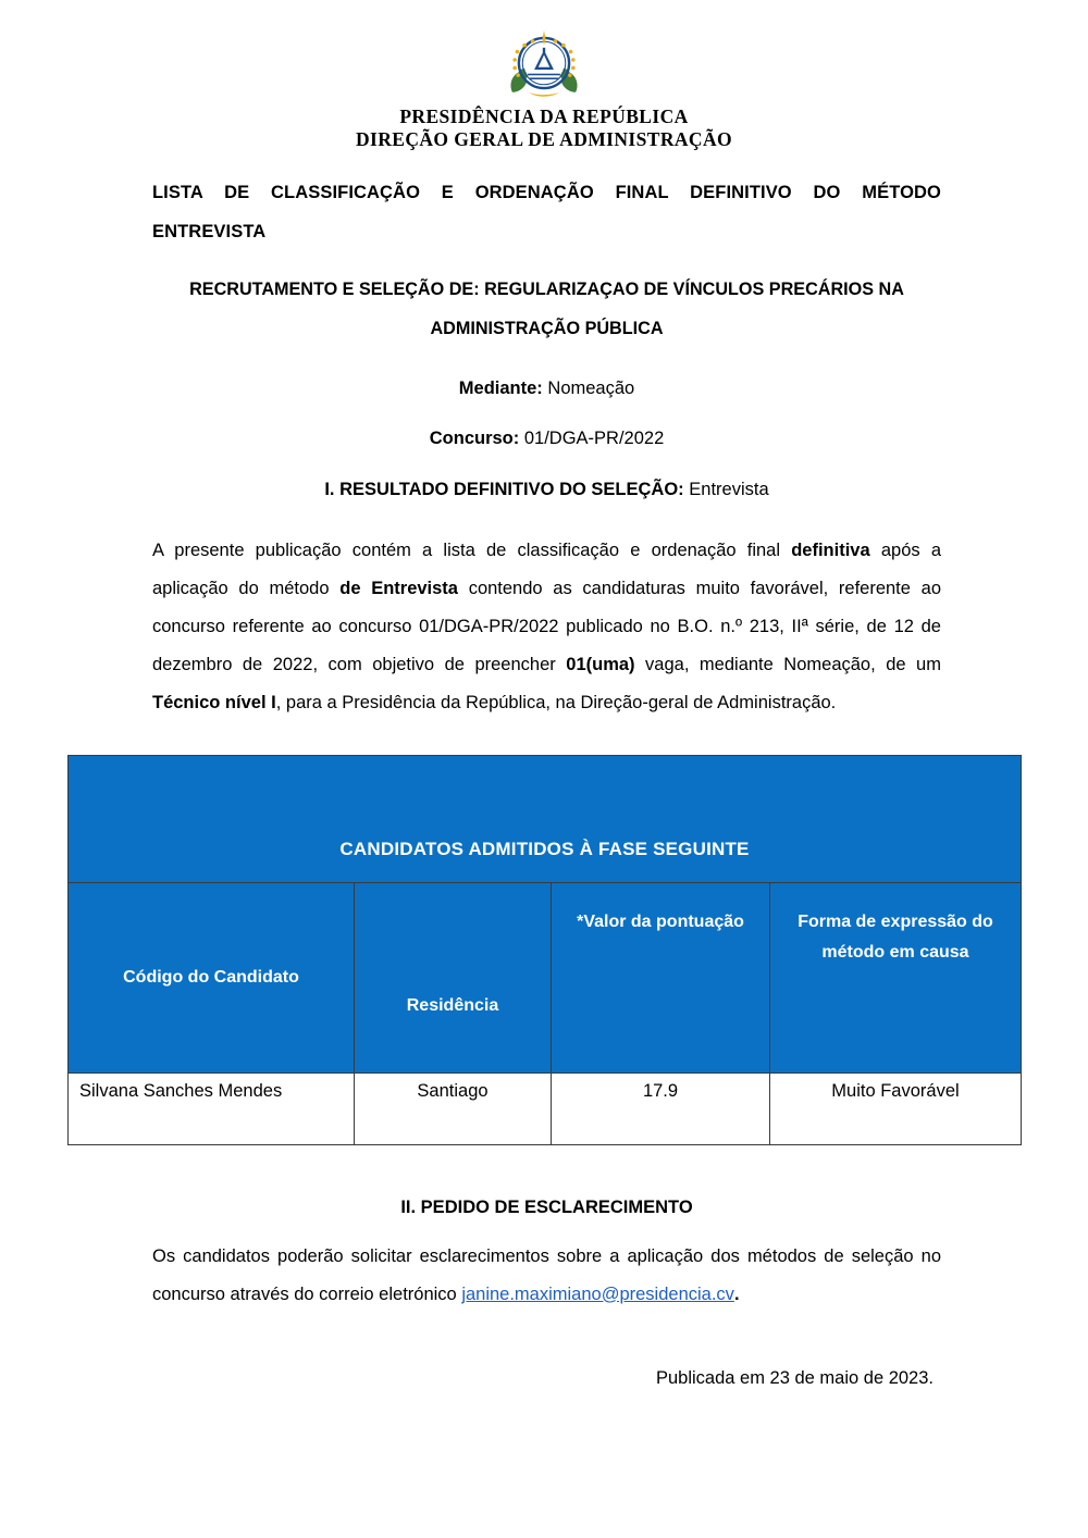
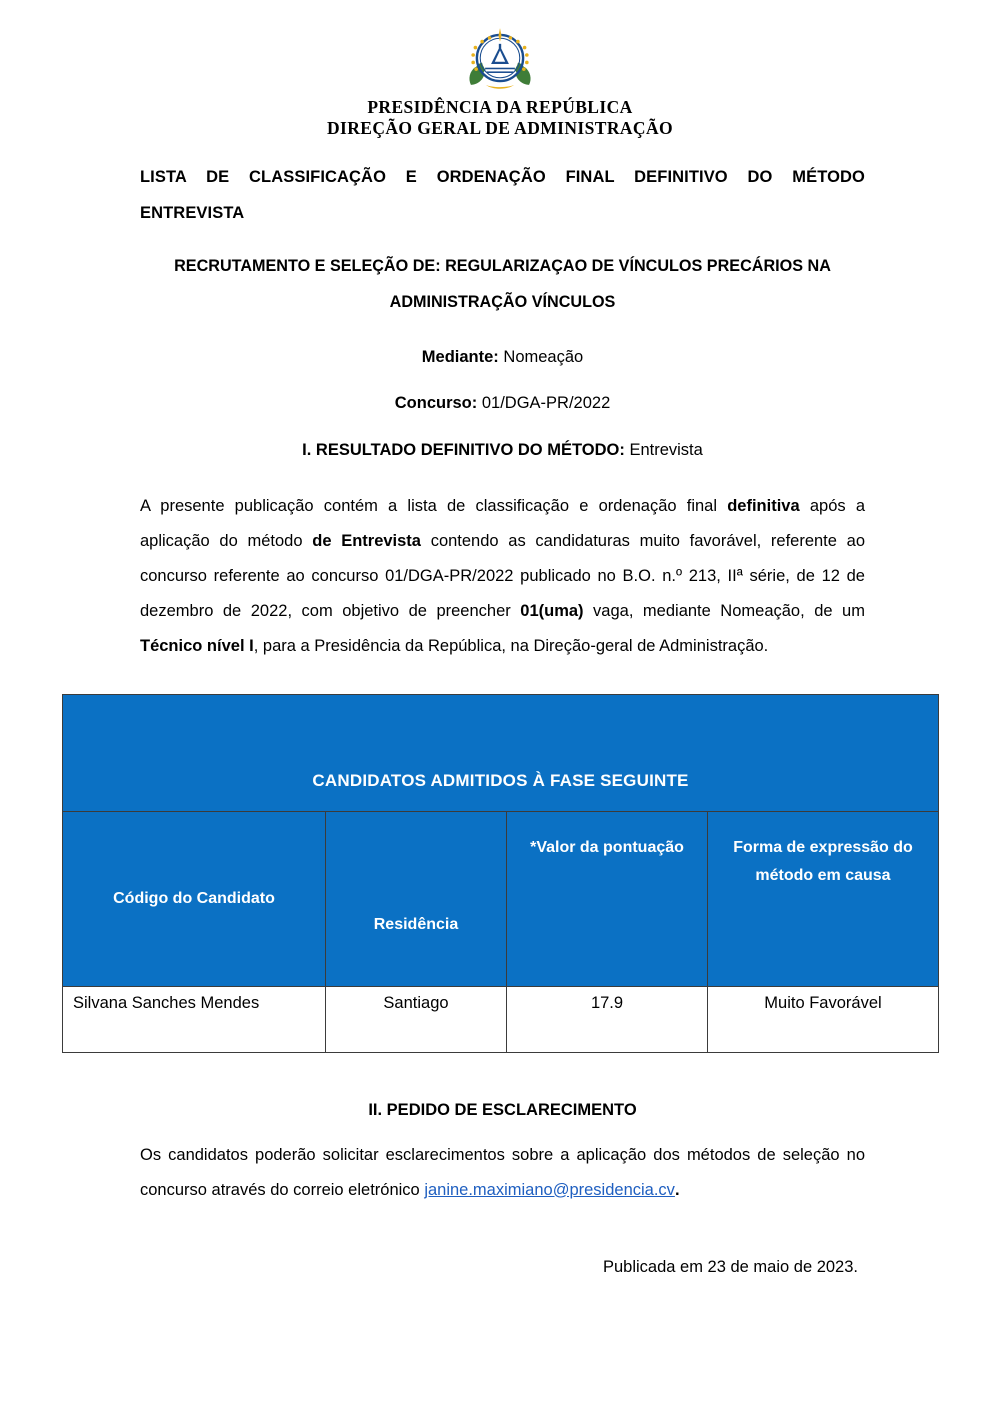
  PRESIDÊNCIA DA REPÚBLICA
  DIREÇÃO GERAL DE ADMINISTRAÇÃO
  LISTA DE CLASSIFICAÇÃO E ORDENAÇÃO FINAL DEFINITIVO DO MÉTODO ENTREVISTA
- RECRUTAMENTO E SELEÇÃO DE: REGULARIZAÇAO DE VÍNCULOS PRECÁRIOS NA ADMINISTRAÇÃO PÚBLICA
+ RECRUTAMENTO E SELEÇÃO DE: REGULARIZAÇAO DE VÍNCULOS PRECÁRIOS NA ADMINISTRAÇÃO VÍNCULOS
  Mediante: Nomeação
  Concurso: 01/DGA-PR/2022
- I. RESULTADO DEFINITIVO DO SELEÇÃO: Entrevista
+ I. RESULTADO DEFINITIVO DO MÉTODO: Entrevista
  A presente publicação contém a lista de classificação e ordenação final definitiva após a aplicação do método de Entrevista contendo as candidaturas muito favorável, referente ao concurso referente ao concurso 01/DGA-PR/2022 publicado no B.O. n.º 213, IIª série, de 12 de dezembro de 2022, com objetivo de preencher 01(uma) vaga, mediante Nomeação, de um Técnico nível I, para a Presidência da República, na Direção-geral de Administração.
  CANDIDATOS ADMITIDOS À FASE SEGUINTE
  Código do Candidato	Residência	*Valor da pontuação	Forma de expressão do método em causa
  Silvana Sanches Mendes	Santiago	17.9	Muito Favorável
  II. PEDIDO DE ESCLARECIMENTO
  Os candidatos poderão solicitar esclarecimentos sobre a aplicação dos métodos de seleção no concurso através do correio eletrónico janine.maximiano@presidencia.cv.
  Publicada em 23 de maio de 2023.
